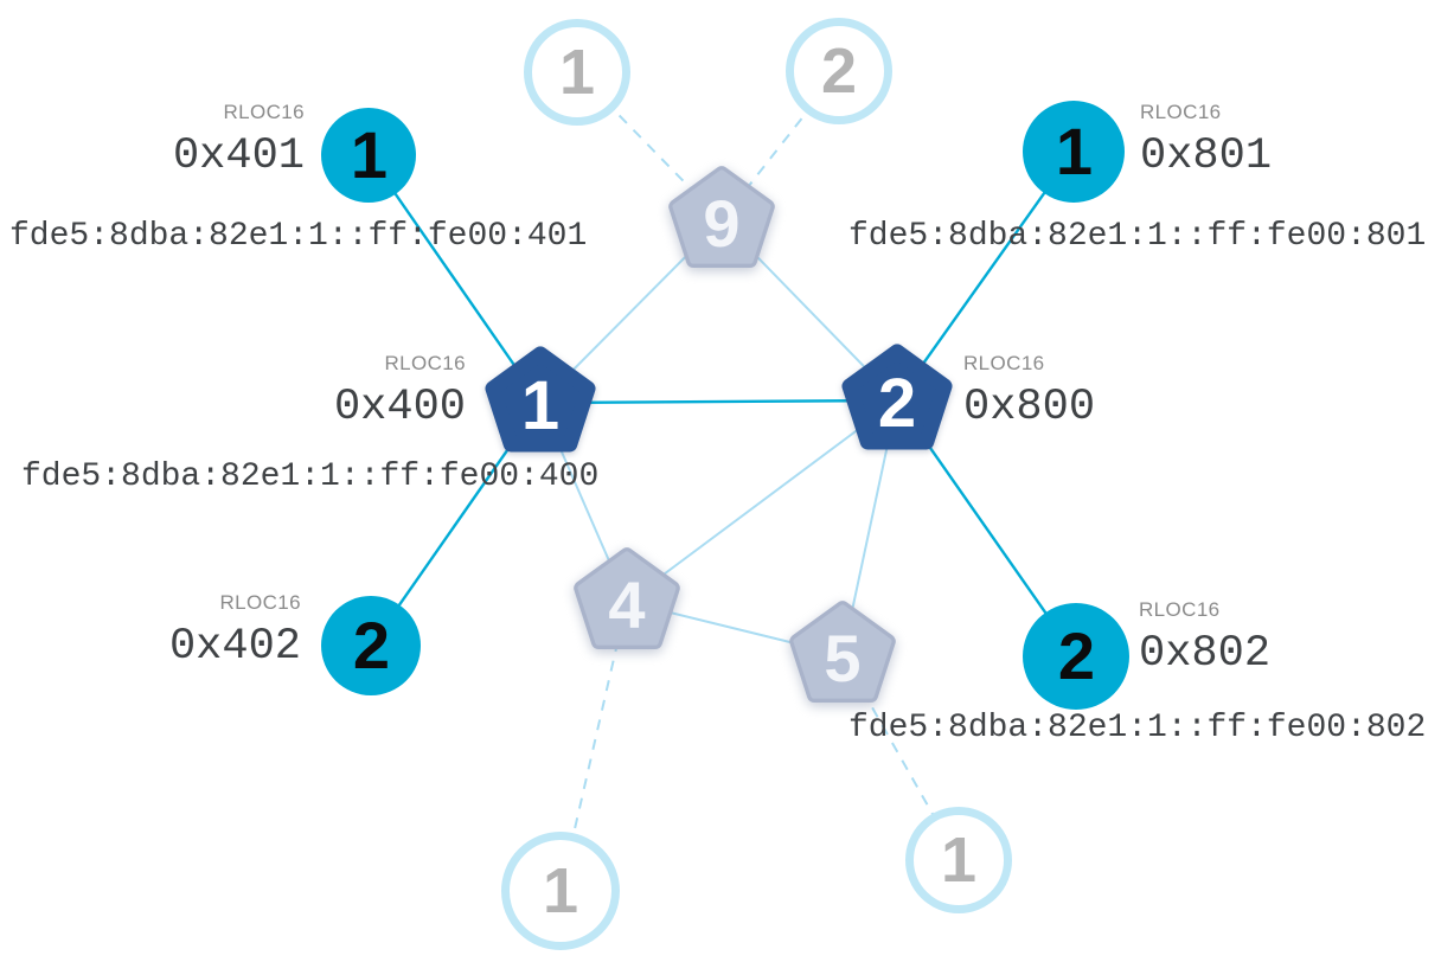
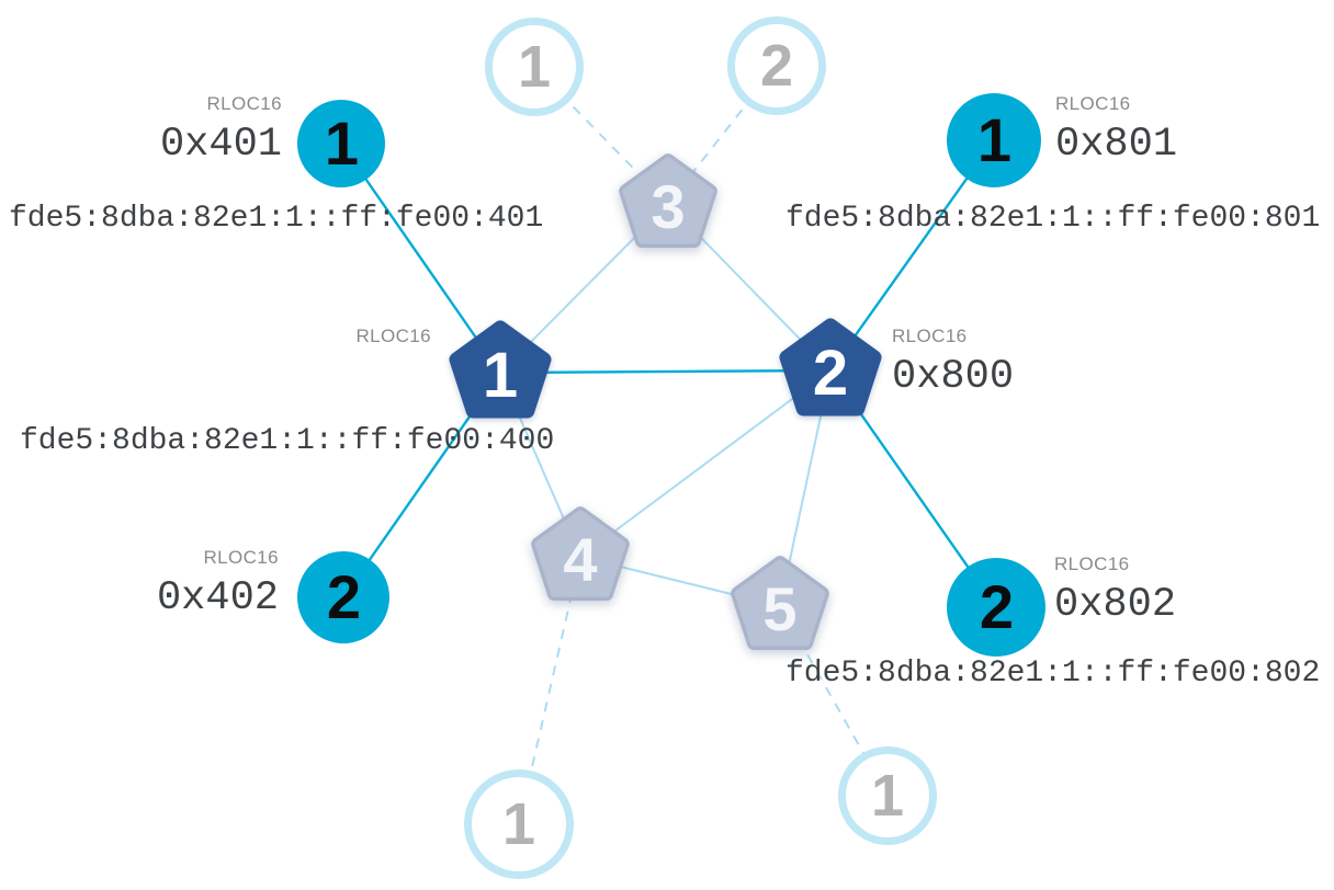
  RLOC16
  0x401
  fde5:8dba:82e1:1::ff:fe00:401
  RLOC16
- 0x400
  fde5:8dba:82e1:1::ff:fe00:400
  RLOC16
  0x402
  RLOC16
  0x801
  fde5:8dba:82e1:1::ff:fe00:801
  RLOC16
  0x800
  RLOC16
  0x802
  fde5:8dba:82e1:1::ff:fe00:802
  1
  2
  1
  2
  1
  2
- 9
+ 3
  4
  5
  1
  2
  1
  1
